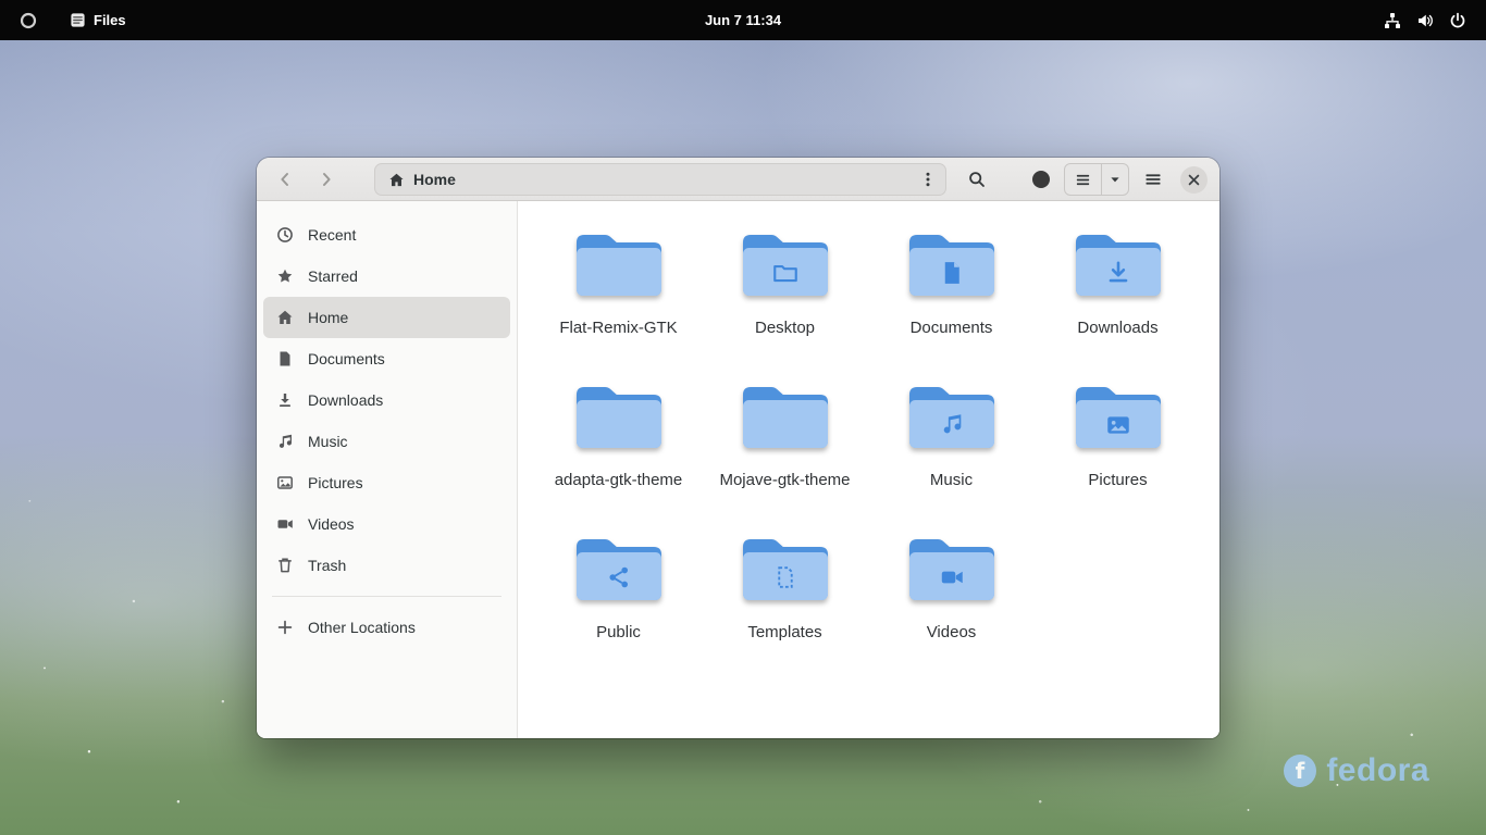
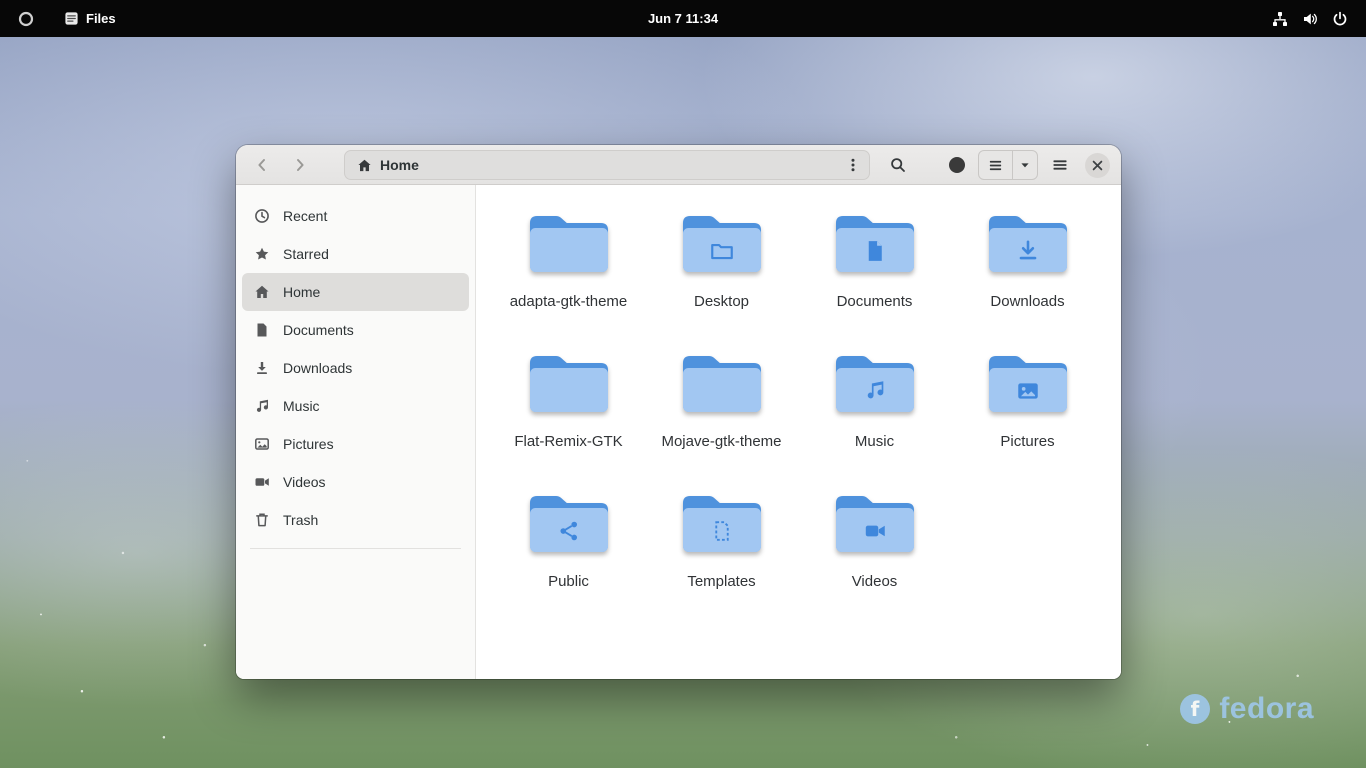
  f
  fedora
  Files
  Jun 7 11:34
  Home
  Recent
  Starred
  Home
  Documents
  Downloads
  Music
  Pictures
  Videos
  Trash
- Other Locations
- Flat-Remix-GTK
+ adapta-gtk-theme
  Desktop
  Documents
  Downloads
- adapta-gtk-theme
+ Flat-Remix-GTK
  Mojave-gtk-theme
  Music
  Pictures
  Public
  Templates
  Videos
